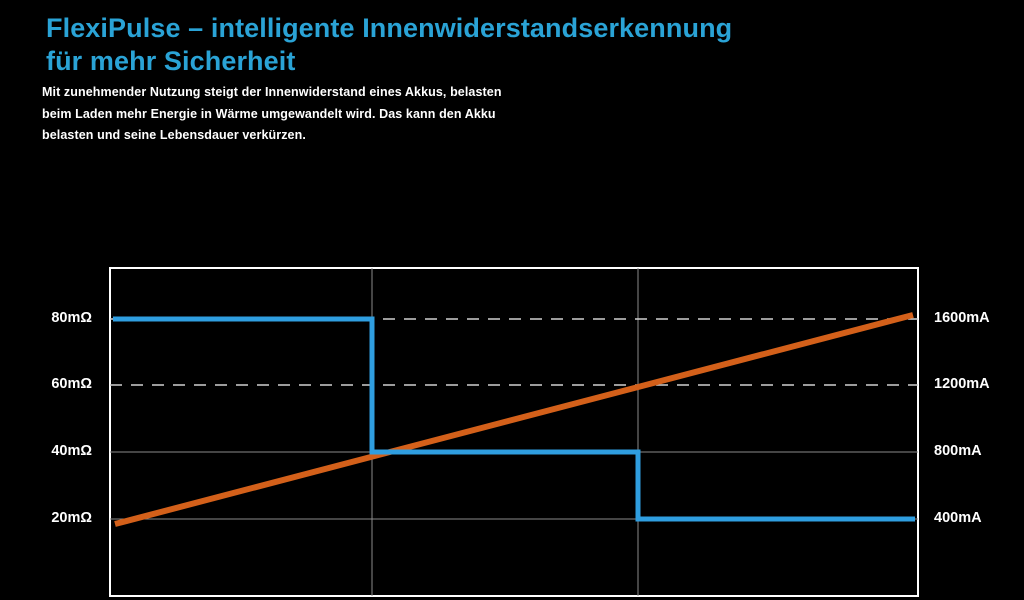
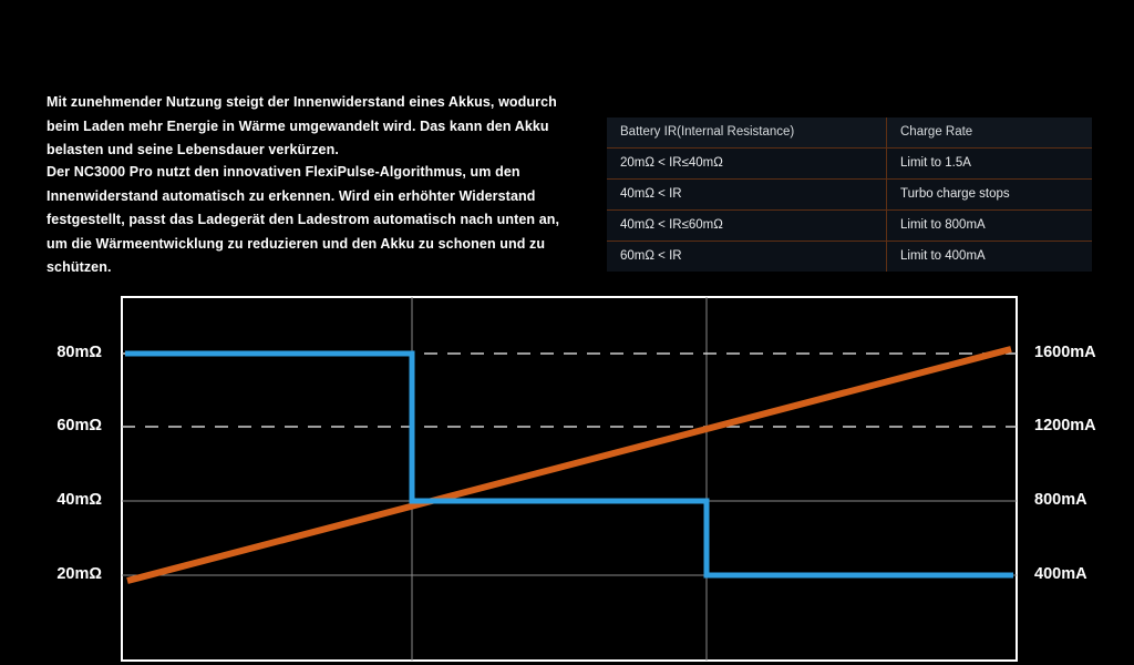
- FlexiPulse – intelligente Innenwiderstandserkennung
- für mehr Sicherheit
- Mit zunehmender Nutzung steigt der Innenwiderstand eines Akkus, belasten beim Laden mehr Energie in Wärme umgewandelt wird. Das kann den Akku belasten und seine Lebensdauer verkürzen.
+ Mit zunehmender Nutzung steigt der Innenwiderstand eines Akkus, wodurch beim Laden mehr Energie in Wärme umgewandelt wird. Das kann den Akku belasten und seine Lebensdauer verkürzen.
+ Der NC3000 Pro nutzt den innovativen FlexiPulse-Algorithmus, um den Innenwiderstand automatisch zu erkennen. Wird ein erhöhter Widerstand festgestellt, passt das Ladegerät den Ladestrom automatisch nach unten an, um die Wärmeentwicklung zu reduzieren und den Akku zu schonen und zu schützen.
+ Battery IR(Internal Resistance)	Charge Rate
+ 20mΩ < IR≤40mΩ	Limit to 1.5A
+ 40mΩ < IR	Turbo charge stops
+ 40mΩ < IR≤60mΩ	Limit to 800mA
+ 60mΩ < IR	Limit to 400mA
  80mΩ
  60mΩ
  40mΩ
  20mΩ
  1600mA
  1200mA
  800mA
  400mA
